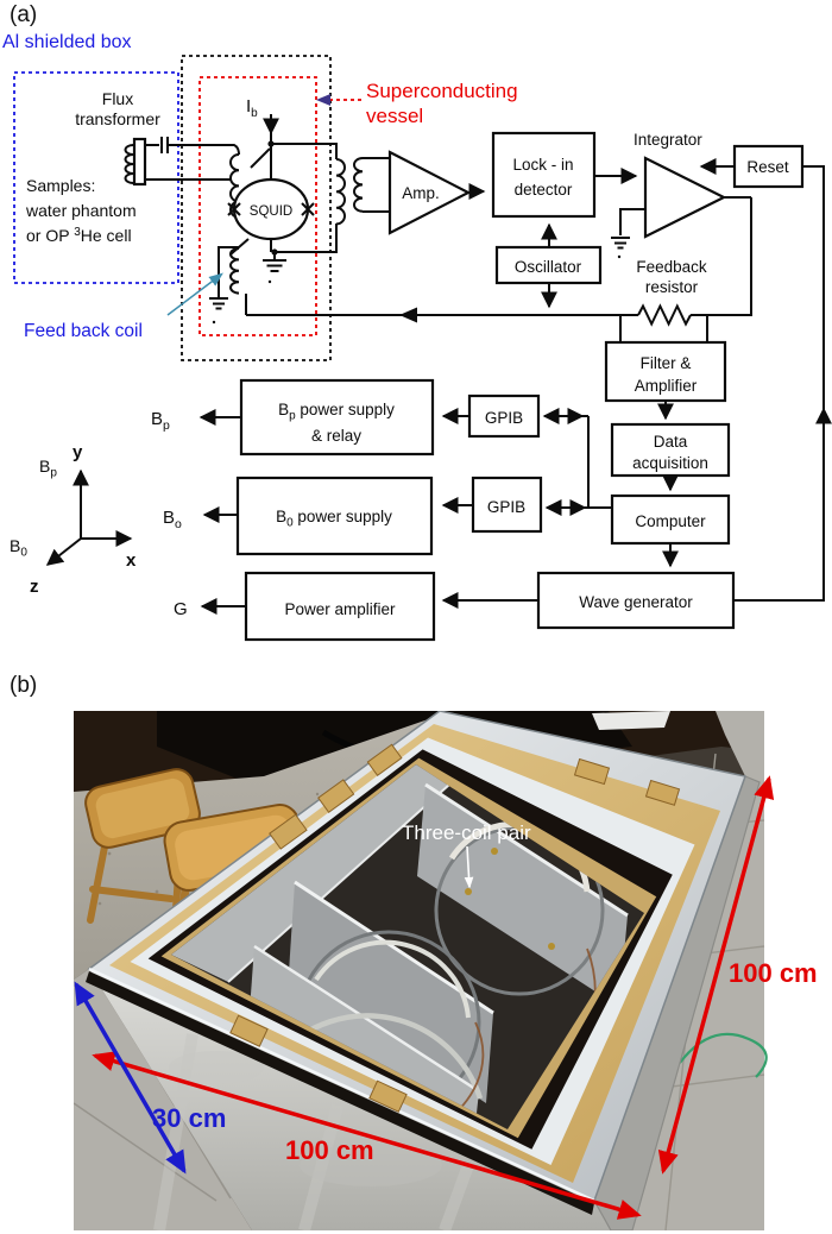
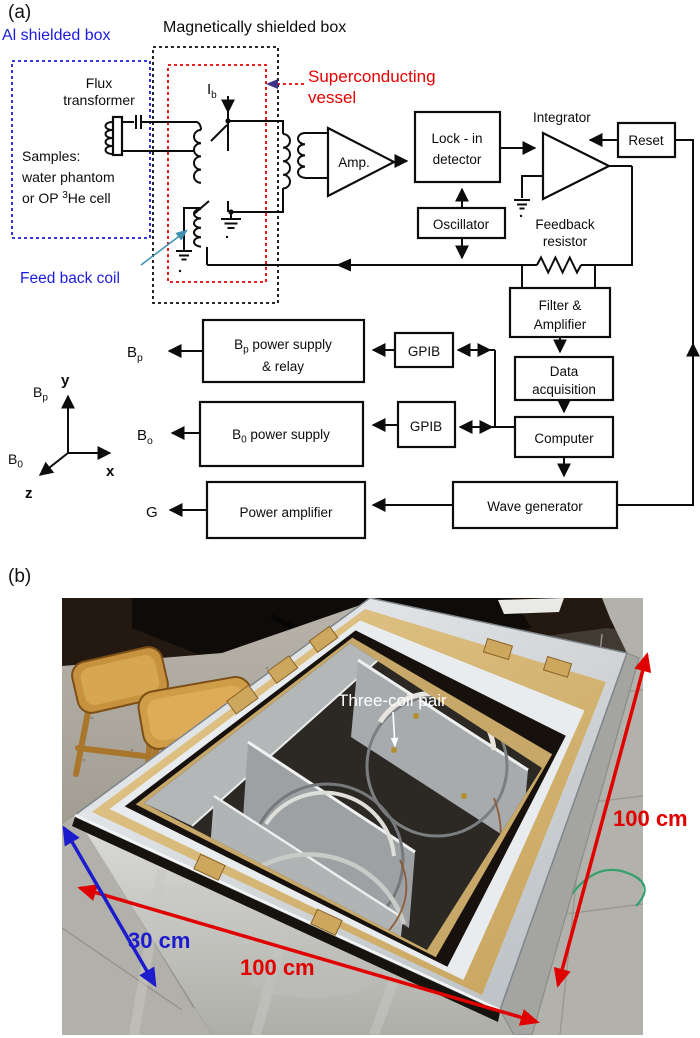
  (a)
  (b)
+ Magnetically shielded box
  Al shielded box
  Superconducting
  vessel
  Flux
  transformer
  Samples:
  water phantom
  or OP 3He cell
  Ib
- SQUID
  Feed back coil
  Amp.
  Lock - in
  detector
  Integrator
  Reset
  Oscillator
  Feedback
  resistor
  Filter &
  Amplifier
  Data
  acquisition
  Computer
  Wave generator
  GPIB
  GPIB
  Bp power supply
  & relay
  Bp
  B0 power supply
  Bo
  Power amplifier
  G
  y
  x
  z
  Bp
  B0
  Three-coil pair
  100 cm
  100 cm
  30 cm
